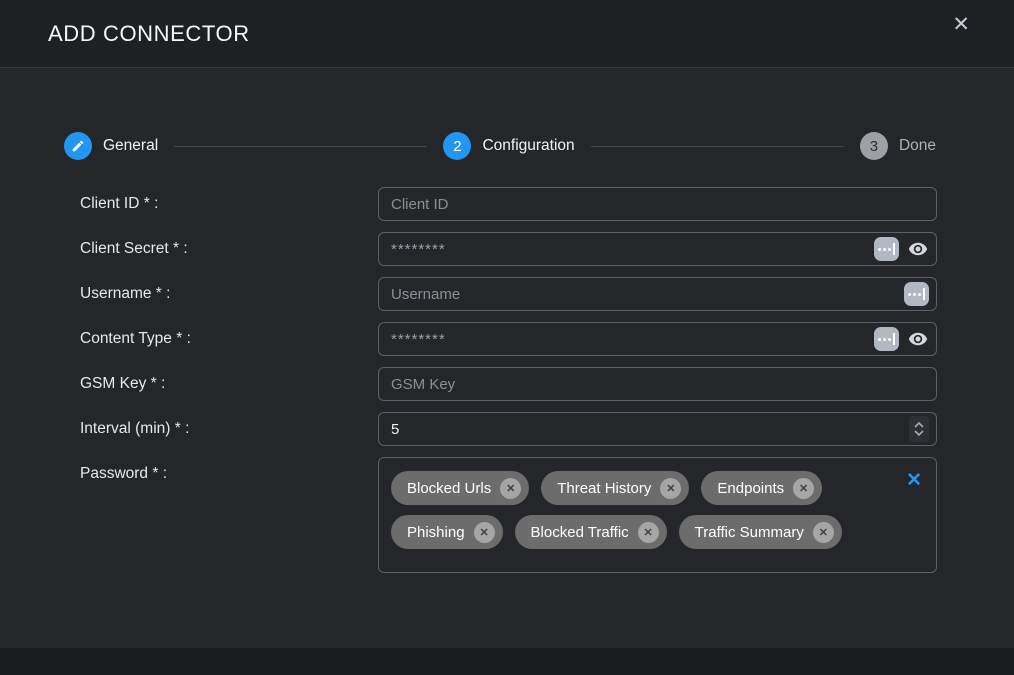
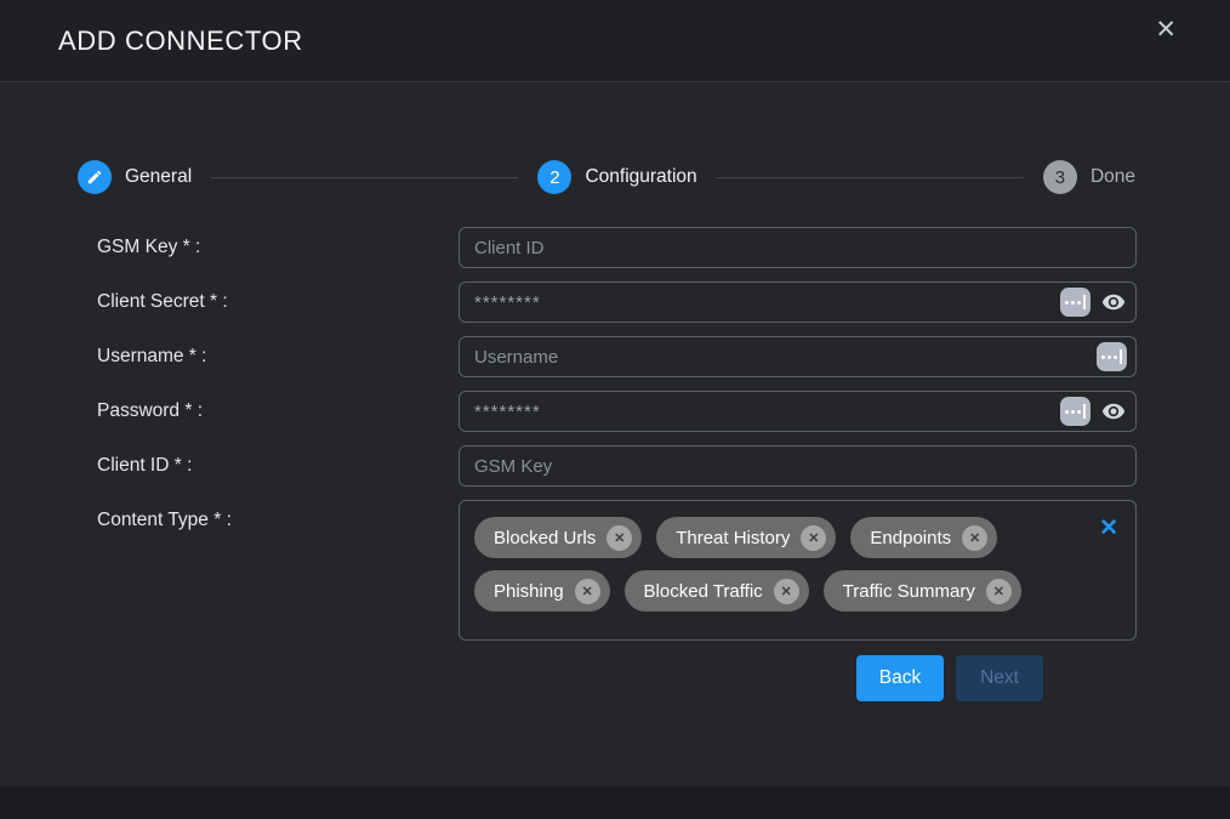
  ADD CONNECTOR
  ✕
  General
  2
  Configuration
  3
  Done
- Client ID * :
+ GSM Key * :
  Client ID
  Client Secret * :
  ********
  Username * :
  Username
- Content Type * :
+ Password * :
  ********
- GSM Key * :
+ Client ID * :
  GSM Key
- Interval (min) * :
- 5
- Password * :
+ Content Type * :
  Blocked Urls
  ✕
  Threat History
  ✕
  Endpoints
  ✕
  Phishing
  ✕
  Blocked Traffic
  ✕
  Traffic Summary
  ✕
  ✕
+ Back
+ Next
